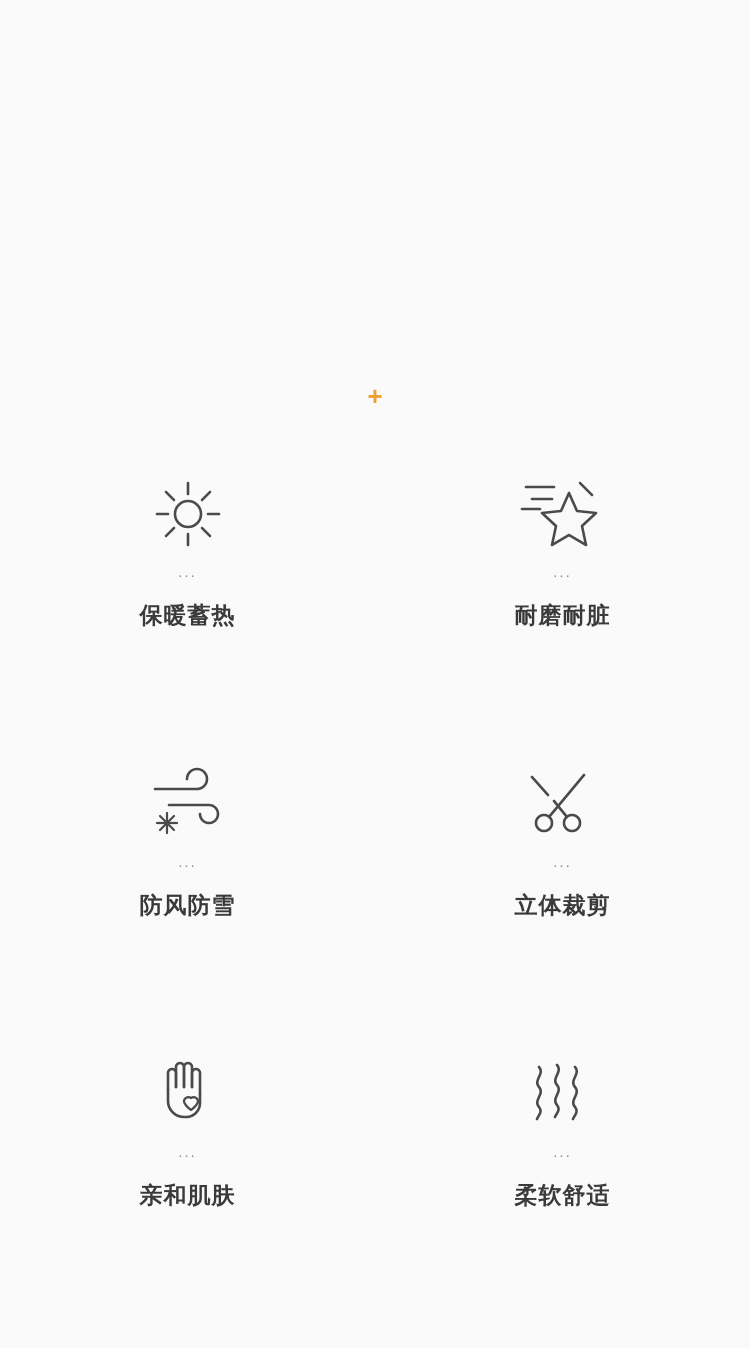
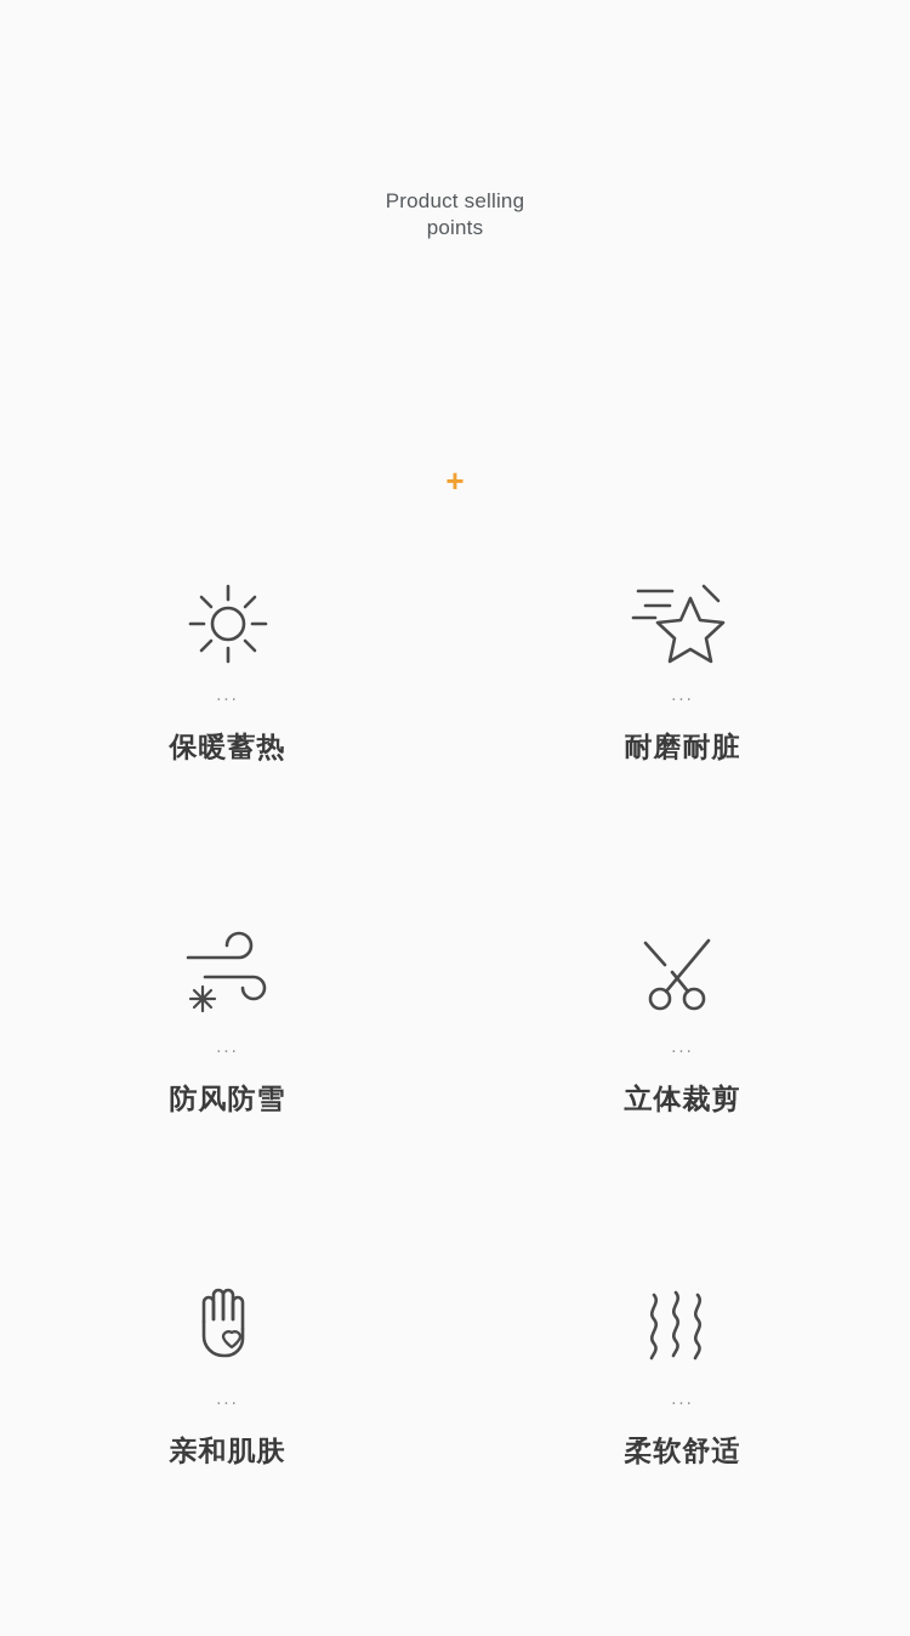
+ Product selling
+ points
  +
  ...
  保暖蓄热
  ...
  耐磨耐脏
  ...
  防风防雪
  ...
  立体裁剪
  ...
  亲和肌肤
  ...
  柔软舒适
